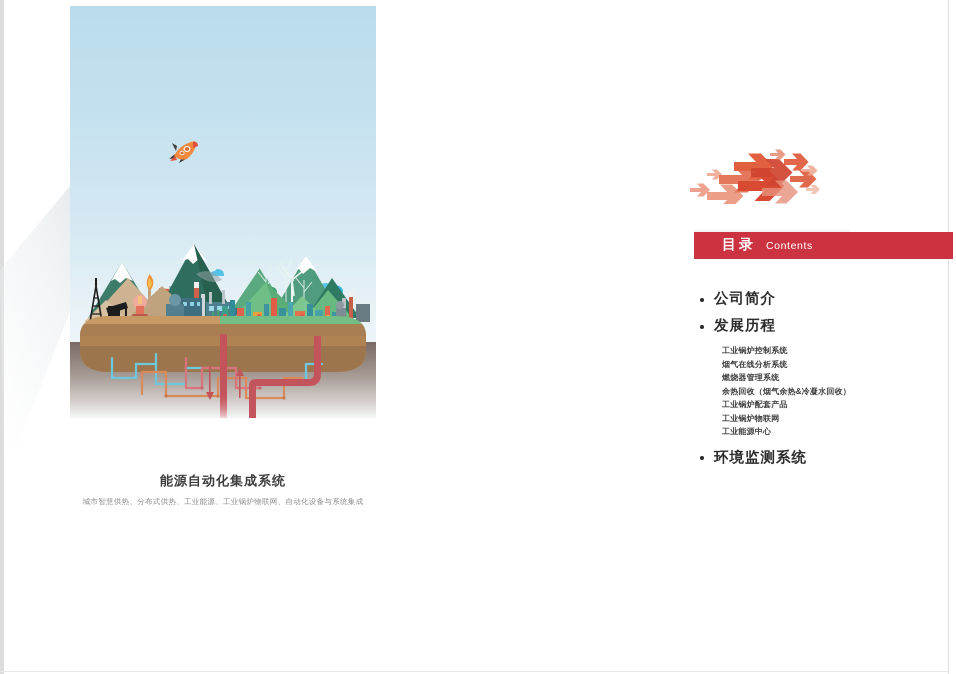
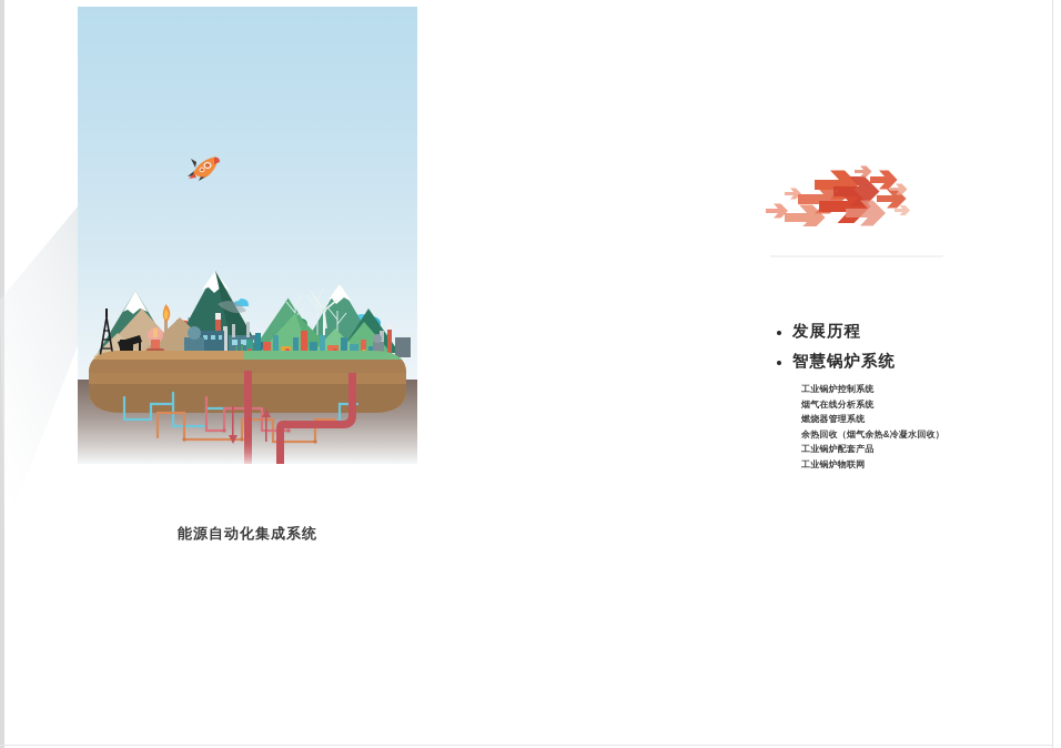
  能源自动化集成系统
- 城市智慧供热、分布式供热、工业能源、工业锅炉物联网、自动化设备与系统集成
- 目录
- Contents
- 公司简介
  发展历程
+ 智慧锅炉系统
  工业锅炉控制系统
  烟气在线分析系统
  燃烧器管理系统
  余热回收（烟气余热&冷凝水回收）
  工业锅炉配套产品
  工业锅炉物联网
- 工业能源中心
- 环境监测系统
